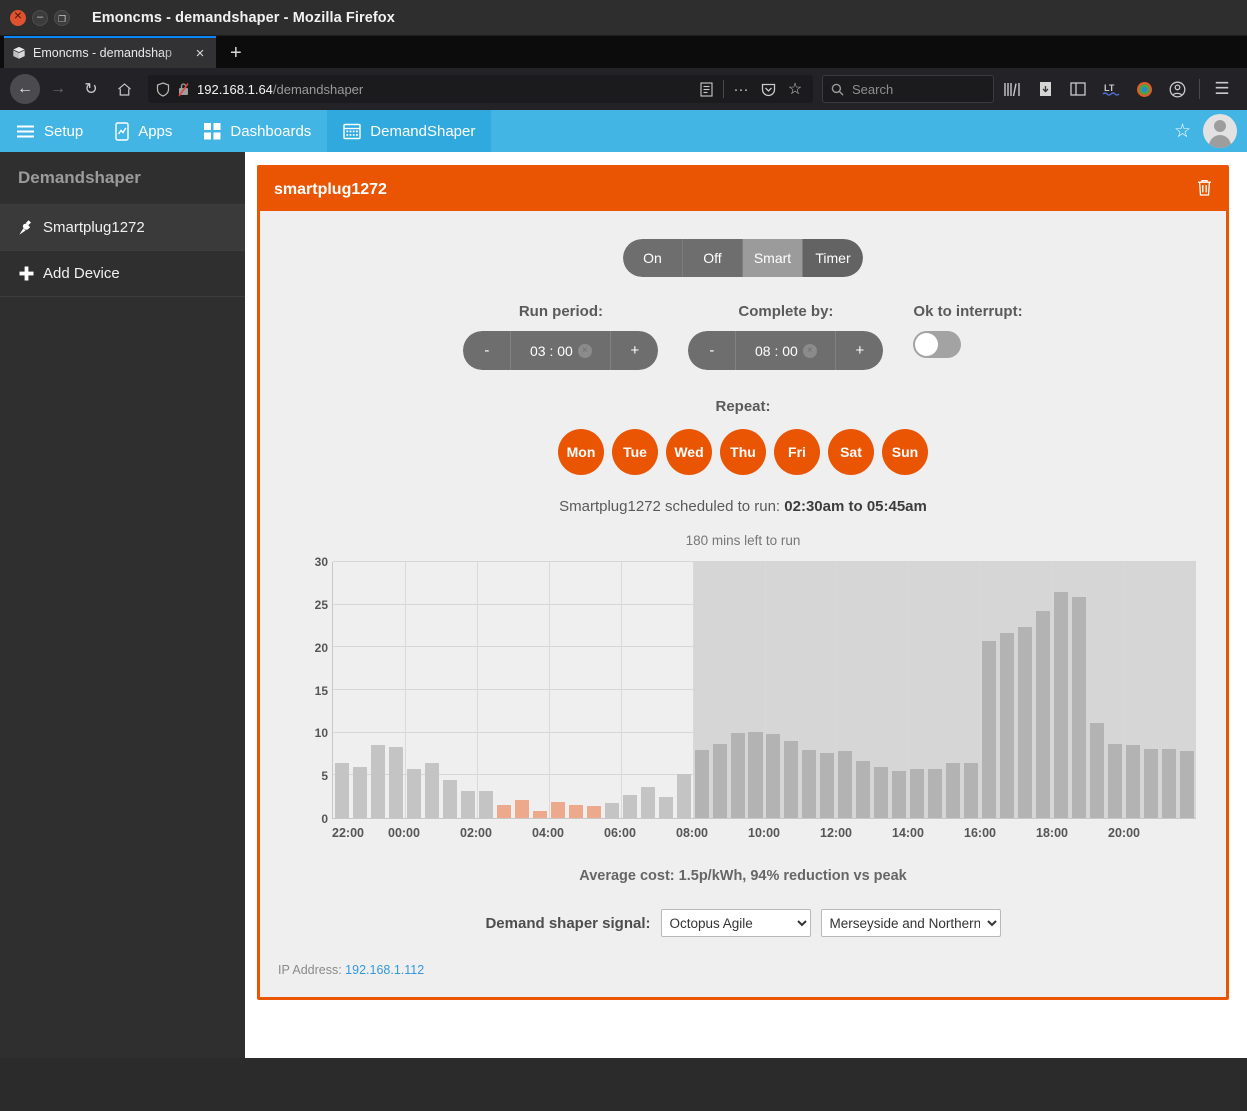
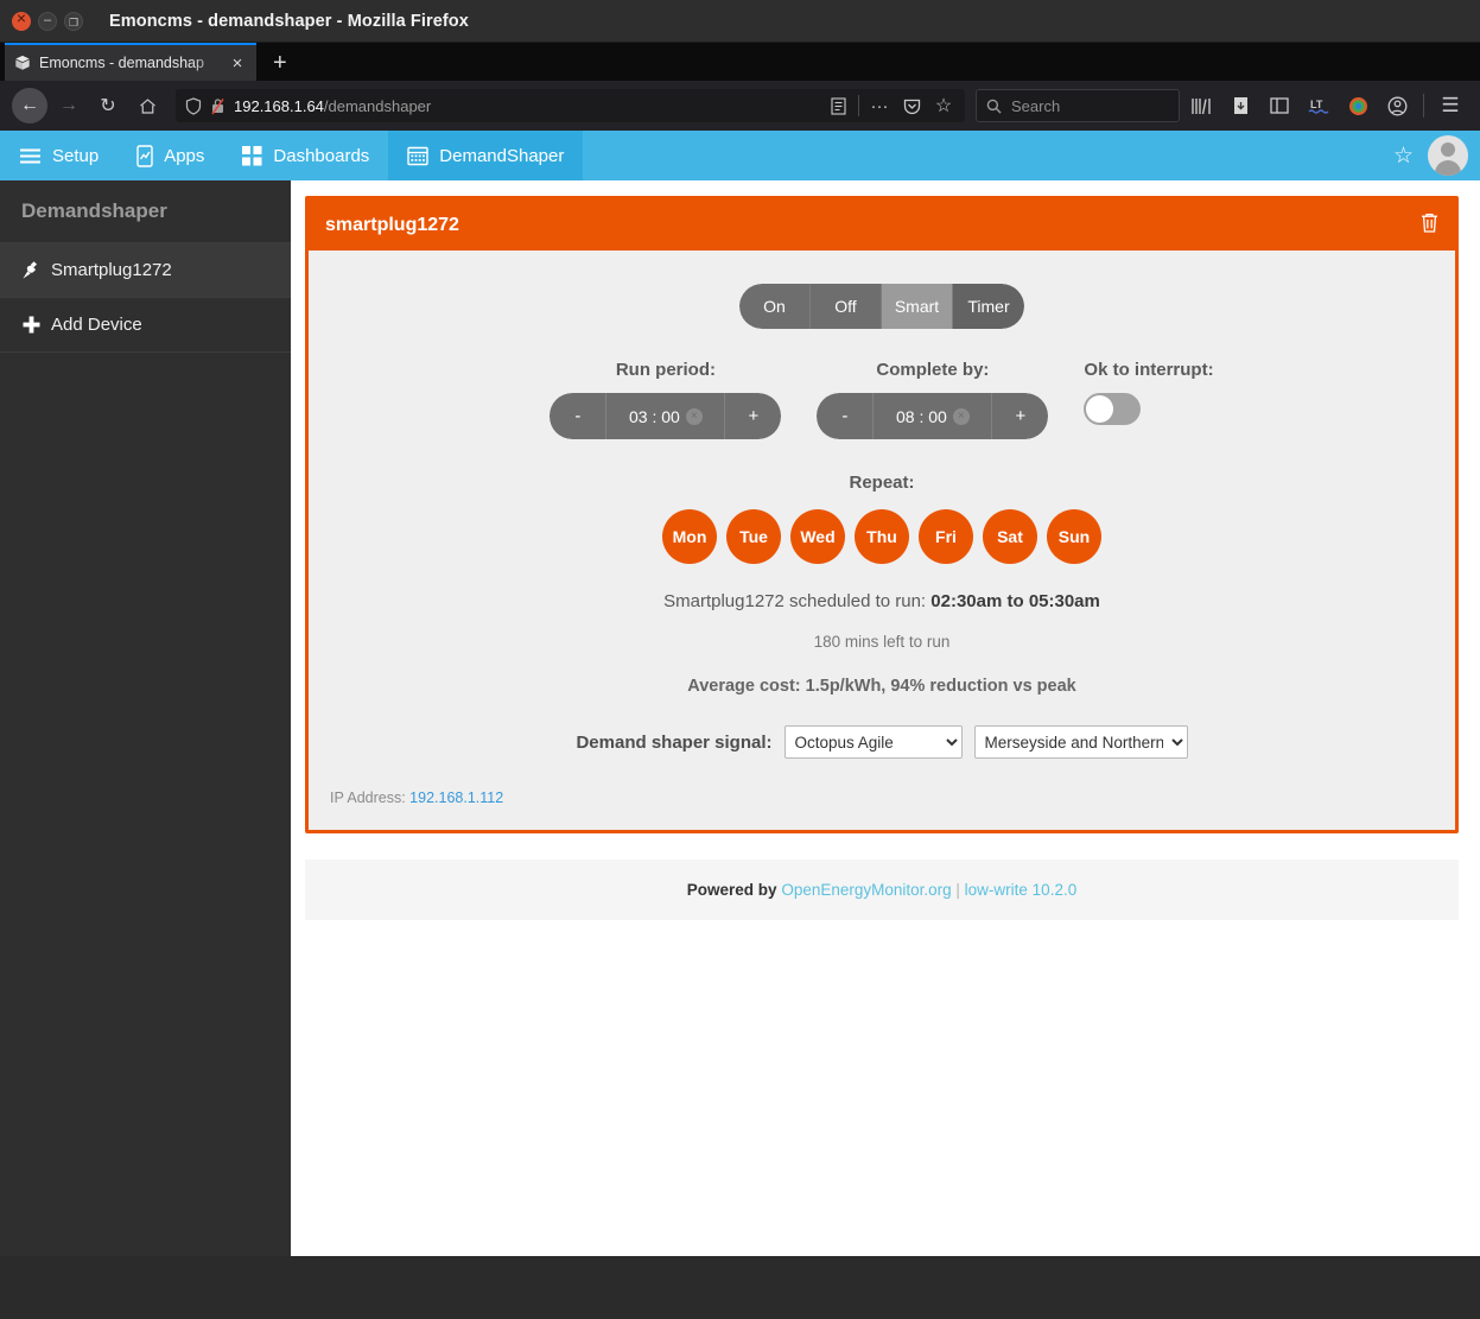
  Emoncms - demandshaper - Mozilla Firefox
  Emoncms - demandshap
  ×
  +
  ←
  →
  ↻
  192.168.1.64/demandshaper
  ···
  ☆
  Search
  LT
  ☰
  Setup
  Apps
  Dashboards
  DemandShaper
  ☆
  Demandshaper
  Smartplug1272
  Add Device
  smartplug1272
  On
  Off
  Smart
  Timer
  Run period:
  -
  03 : 00
  ×
  +
  Complete by:
  -
  08 : 00
  ×
  +
  Ok to interrupt:
  Repeat:
  Mon
  Tue
  Wed
  Thu
  Fri
  Sat
  Sun
- Smartplug1272 scheduled to run: 02:30am to 05:45am
+ Smartplug1272 scheduled to run: 02:30am to 05:30am
  180 mins left to run
- 0
- 5
- 10
- 15
- 20
- 25
- 30
- 22:00
- 00:00
- 02:00
- 04:00
- 06:00
- 08:00
- 10:00
- 12:00
- 14:00
- 16:00
- 18:00
- 20:00
  Average cost: 1.5p/kWh, 94% reduction vs peak
  Demand shaper signal:
  Octopus Agile
  Merseyside and Northern
  IP Address: 192.168.1.112
+ Powered by OpenEnergyMonitor.org | low-write 10.2.0
